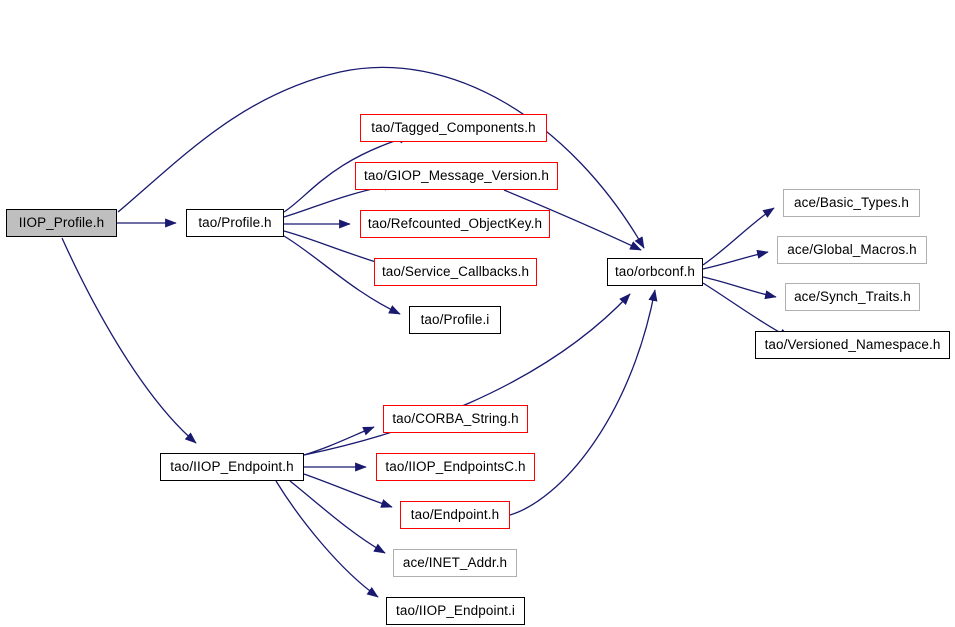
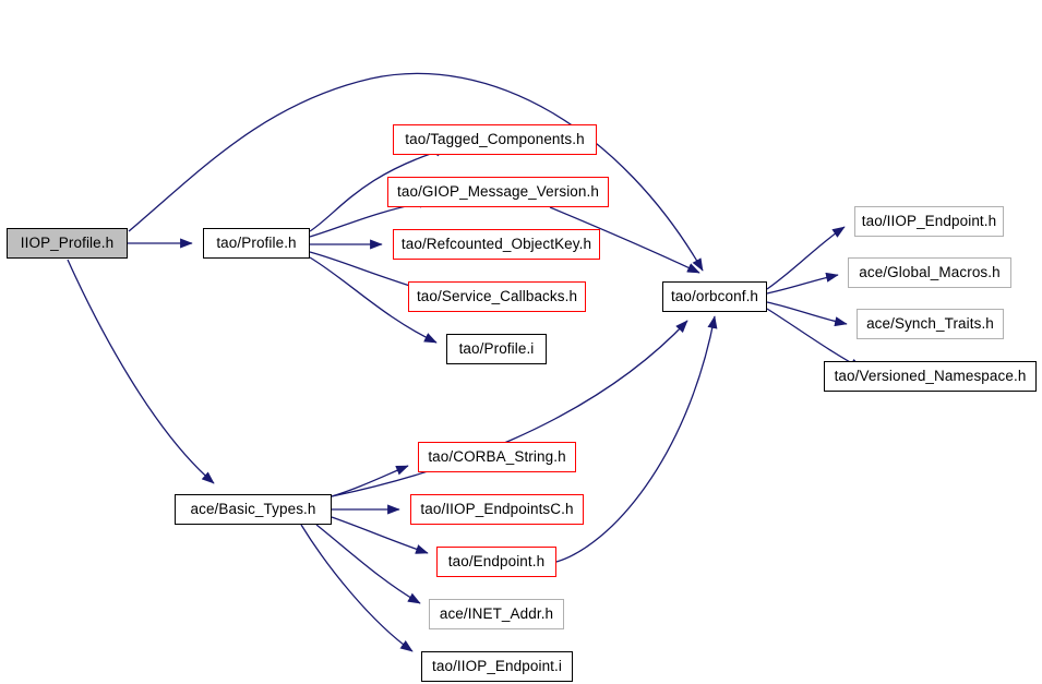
  IIOP_Profile.h
  tao/Profile.h
  tao/Tagged_Components.h
  tao/GIOP_Message_Version.h
  tao/Refcounted_ObjectKey.h
  tao/Service_Callbacks.h
  tao/Profile.i
  tao/orbconf.h
- ace/Basic_Types.h
+ tao/IIOP_Endpoint.h
  ace/Global_Macros.h
  ace/Synch_Traits.h
  tao/Versioned_Namespace.h
- tao/IIOP_Endpoint.h
+ ace/Basic_Types.h
  tao/CORBA_String.h
  tao/IIOP_EndpointsC.h
  tao/Endpoint.h
  ace/INET_Addr.h
  tao/IIOP_Endpoint.i
